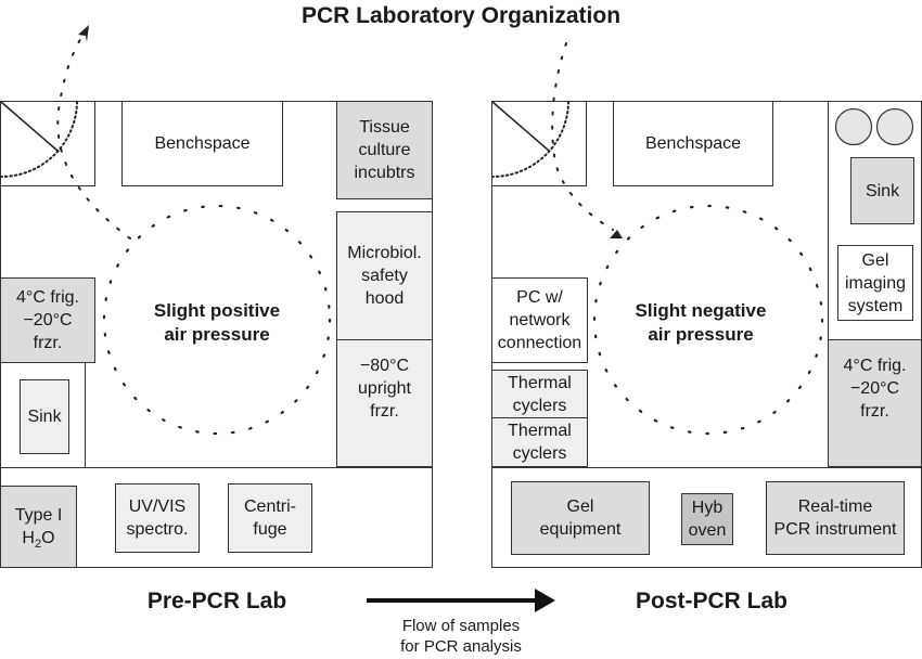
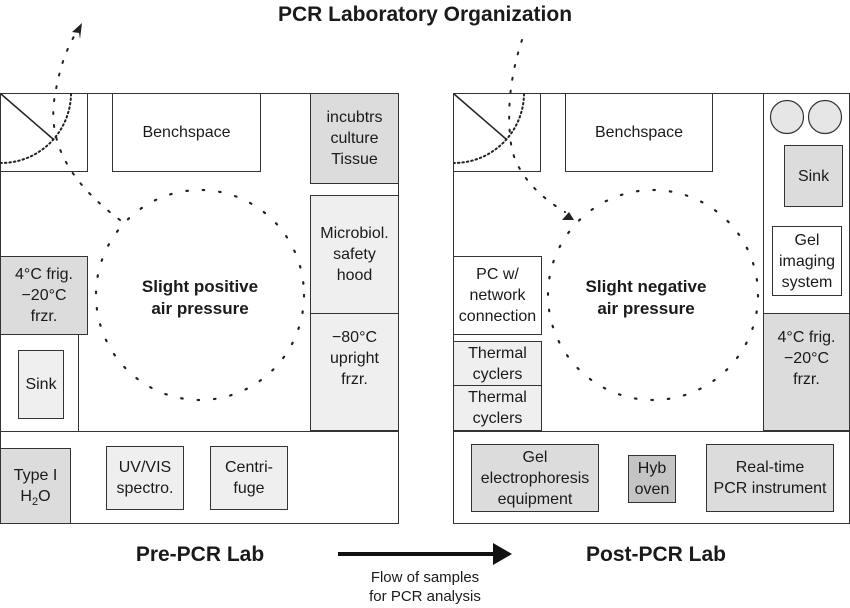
  PCR Laboratory Organization
  Benchspace
- Tissue
+ incubtrs
  culture
- incubtrs
+ Tissue
  Microbiol.
  safety
  hood
  −80°C
  upright
  frzr.
  4°C frig.
  −20°C
  frzr.
  Sink
  Type I
  H2O
  UV/VIS
  spectro.
  Centri-
  fuge
  Slight positive
  air pressure
  Pre-PCR Lab
  Benchspace
  Sink
  Gel
  imaging
  system
  4°C frig.
  −20°C
  frzr.
  PC w/
  network
  connection
  Thermal
  cyclers
  Thermal
  cyclers
  Gel
+ electrophoresis
  equipment
  Hyb
  oven
  Real-time
  PCR instrument
  Slight negative
  air pressure
  Post-PCR Lab
  Flow of samples
  for PCR analysis
